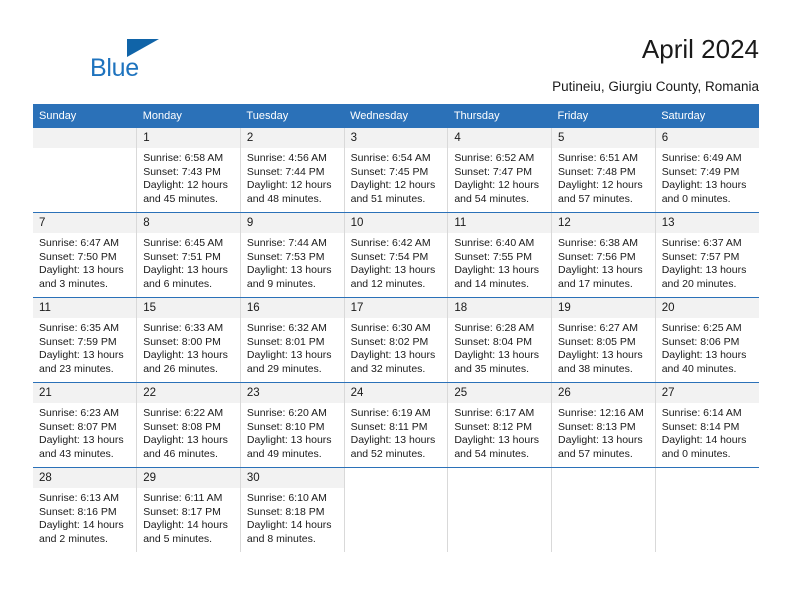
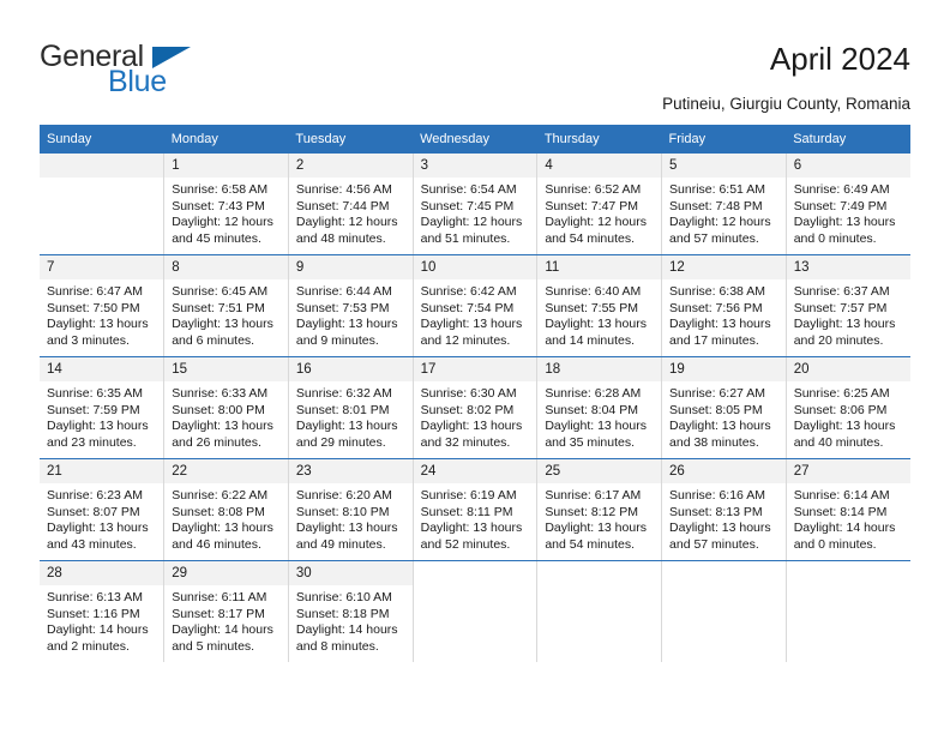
+ General
  Blue
  April 2024
  Putineiu, Giurgiu County, Romania
  Sunday	Monday	Tuesday	Wednesday	Thursday	Friday	Saturday
  	1Sunrise: 6:58 AMSunset: 7:43 PMDaylight: 12 hoursand 45 minutes.	2Sunrise: 4:56 AMSunset: 7:44 PMDaylight: 12 hoursand 48 minutes.	3Sunrise: 6:54 AMSunset: 7:45 PMDaylight: 12 hoursand 51 minutes.	4Sunrise: 6:52 AMSunset: 7:47 PMDaylight: 12 hoursand 54 minutes.	5Sunrise: 6:51 AMSunset: 7:48 PMDaylight: 12 hoursand 57 minutes.	6Sunrise: 6:49 AMSunset: 7:49 PMDaylight: 13 hoursand 0 minutes.
- 7Sunrise: 6:47 AMSunset: 7:50 PMDaylight: 13 hoursand 3 minutes.	8Sunrise: 6:45 AMSunset: 7:51 PMDaylight: 13 hoursand 6 minutes.	9Sunrise: 7:44 AMSunset: 7:53 PMDaylight: 13 hoursand 9 minutes.	10Sunrise: 6:42 AMSunset: 7:54 PMDaylight: 13 hoursand 12 minutes.	11Sunrise: 6:40 AMSunset: 7:55 PMDaylight: 13 hoursand 14 minutes.	12Sunrise: 6:38 AMSunset: 7:56 PMDaylight: 13 hoursand 17 minutes.	13Sunrise: 6:37 AMSunset: 7:57 PMDaylight: 13 hoursand 20 minutes.
+ 7Sunrise: 6:47 AMSunset: 7:50 PMDaylight: 13 hoursand 3 minutes.	8Sunrise: 6:45 AMSunset: 7:51 PMDaylight: 13 hoursand 6 minutes.	9Sunrise: 6:44 AMSunset: 7:53 PMDaylight: 13 hoursand 9 minutes.	10Sunrise: 6:42 AMSunset: 7:54 PMDaylight: 13 hoursand 12 minutes.	11Sunrise: 6:40 AMSunset: 7:55 PMDaylight: 13 hoursand 14 minutes.	12Sunrise: 6:38 AMSunset: 7:56 PMDaylight: 13 hoursand 17 minutes.	13Sunrise: 6:37 AMSunset: 7:57 PMDaylight: 13 hoursand 20 minutes.
- 11Sunrise: 6:35 AMSunset: 7:59 PMDaylight: 13 hoursand 23 minutes.	15Sunrise: 6:33 AMSunset: 8:00 PMDaylight: 13 hoursand 26 minutes.	16Sunrise: 6:32 AMSunset: 8:01 PMDaylight: 13 hoursand 29 minutes.	17Sunrise: 6:30 AMSunset: 8:02 PMDaylight: 13 hoursand 32 minutes.	18Sunrise: 6:28 AMSunset: 8:04 PMDaylight: 13 hoursand 35 minutes.	19Sunrise: 6:27 AMSunset: 8:05 PMDaylight: 13 hoursand 38 minutes.	20Sunrise: 6:25 AMSunset: 8:06 PMDaylight: 13 hoursand 40 minutes.
+ 14Sunrise: 6:35 AMSunset: 7:59 PMDaylight: 13 hoursand 23 minutes.	15Sunrise: 6:33 AMSunset: 8:00 PMDaylight: 13 hoursand 26 minutes.	16Sunrise: 6:32 AMSunset: 8:01 PMDaylight: 13 hoursand 29 minutes.	17Sunrise: 6:30 AMSunset: 8:02 PMDaylight: 13 hoursand 32 minutes.	18Sunrise: 6:28 AMSunset: 8:04 PMDaylight: 13 hoursand 35 minutes.	19Sunrise: 6:27 AMSunset: 8:05 PMDaylight: 13 hoursand 38 minutes.	20Sunrise: 6:25 AMSunset: 8:06 PMDaylight: 13 hoursand 40 minutes.
- 21Sunrise: 6:23 AMSunset: 8:07 PMDaylight: 13 hoursand 43 minutes.	22Sunrise: 6:22 AMSunset: 8:08 PMDaylight: 13 hoursand 46 minutes.	23Sunrise: 6:20 AMSunset: 8:10 PMDaylight: 13 hoursand 49 minutes.	24Sunrise: 6:19 AMSunset: 8:11 PMDaylight: 13 hoursand 52 minutes.	25Sunrise: 6:17 AMSunset: 8:12 PMDaylight: 13 hoursand 54 minutes.	26Sunrise: 12:16 AMSunset: 8:13 PMDaylight: 13 hoursand 57 minutes.	27Sunrise: 6:14 AMSunset: 8:14 PMDaylight: 14 hoursand 0 minutes.
+ 21Sunrise: 6:23 AMSunset: 8:07 PMDaylight: 13 hoursand 43 minutes.	22Sunrise: 6:22 AMSunset: 8:08 PMDaylight: 13 hoursand 46 minutes.	23Sunrise: 6:20 AMSunset: 8:10 PMDaylight: 13 hoursand 49 minutes.	24Sunrise: 6:19 AMSunset: 8:11 PMDaylight: 13 hoursand 52 minutes.	25Sunrise: 6:17 AMSunset: 8:12 PMDaylight: 13 hoursand 54 minutes.	26Sunrise: 6:16 AMSunset: 8:13 PMDaylight: 13 hoursand 57 minutes.	27Sunrise: 6:14 AMSunset: 8:14 PMDaylight: 14 hoursand 0 minutes.
- 28Sunrise: 6:13 AMSunset: 8:16 PMDaylight: 14 hoursand 2 minutes.	29Sunrise: 6:11 AMSunset: 8:17 PMDaylight: 14 hoursand 5 minutes.	30Sunrise: 6:10 AMSunset: 8:18 PMDaylight: 14 hoursand 8 minutes.
+ 28Sunrise: 6:13 AMSunset: 1:16 PMDaylight: 14 hoursand 2 minutes.	29Sunrise: 6:11 AMSunset: 8:17 PMDaylight: 14 hoursand 5 minutes.	30Sunrise: 6:10 AMSunset: 8:18 PMDaylight: 14 hoursand 8 minutes.
